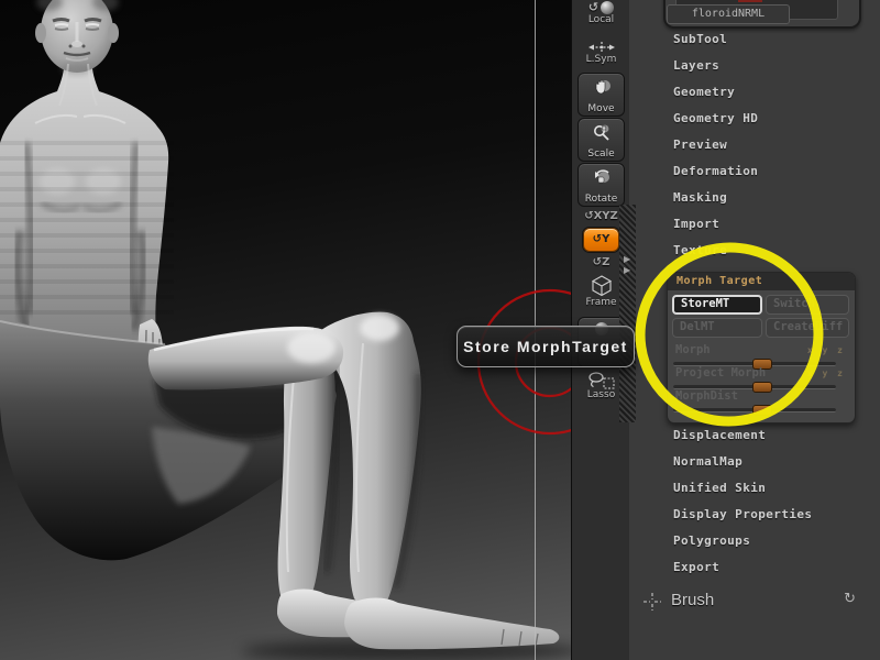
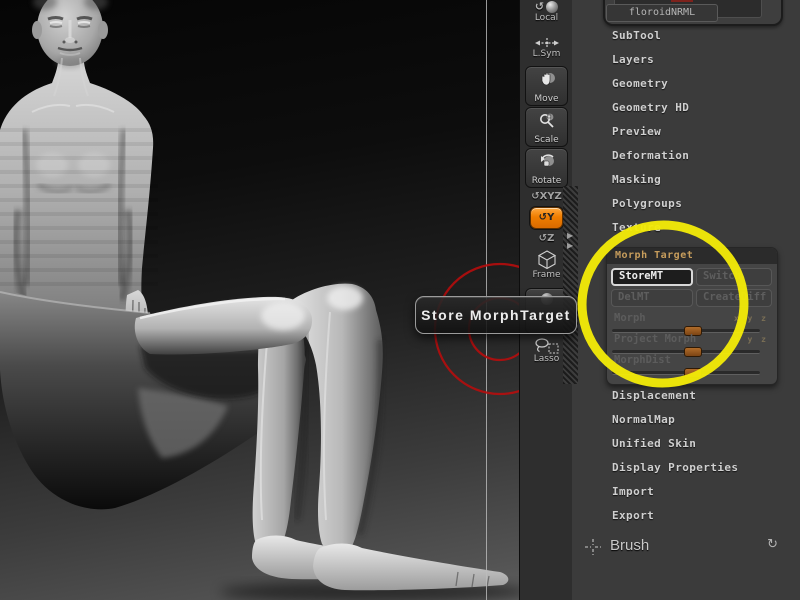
  ↺
  Local
  L.Sym
  Move
  Scale
  Rotate
  ↺XYZ
  ↺Y
  ↺Z
  Frame
  Lasso
  ▶
  ▶
  floroidNRML
  SubTool
  Layers
  Geometry
  Geometry HD
  Preview
  Deformation
  Masking
- Import
+ Polygroups
  Morph Target
  StoreMT
  Switc
  DelMT
  Createiff
  x y z
  Project Morph
  MorphDist
  Displacement
  NormalMap
  Unified Skin
  Display Properties
- Polygroups
+ Import
  Export
  Brush
  ↻
  Store MorphTarget
